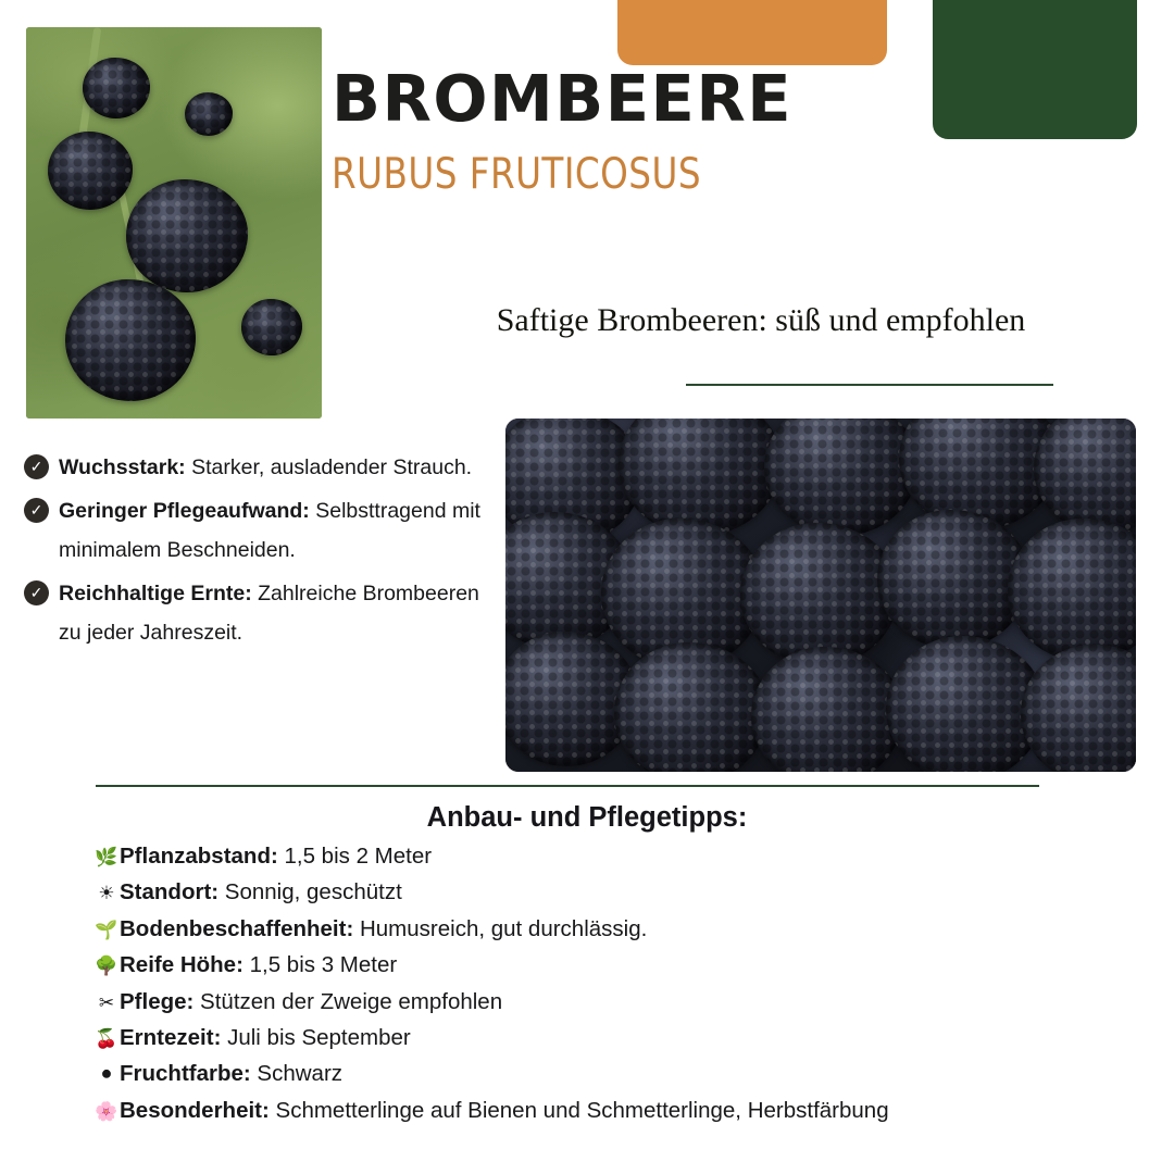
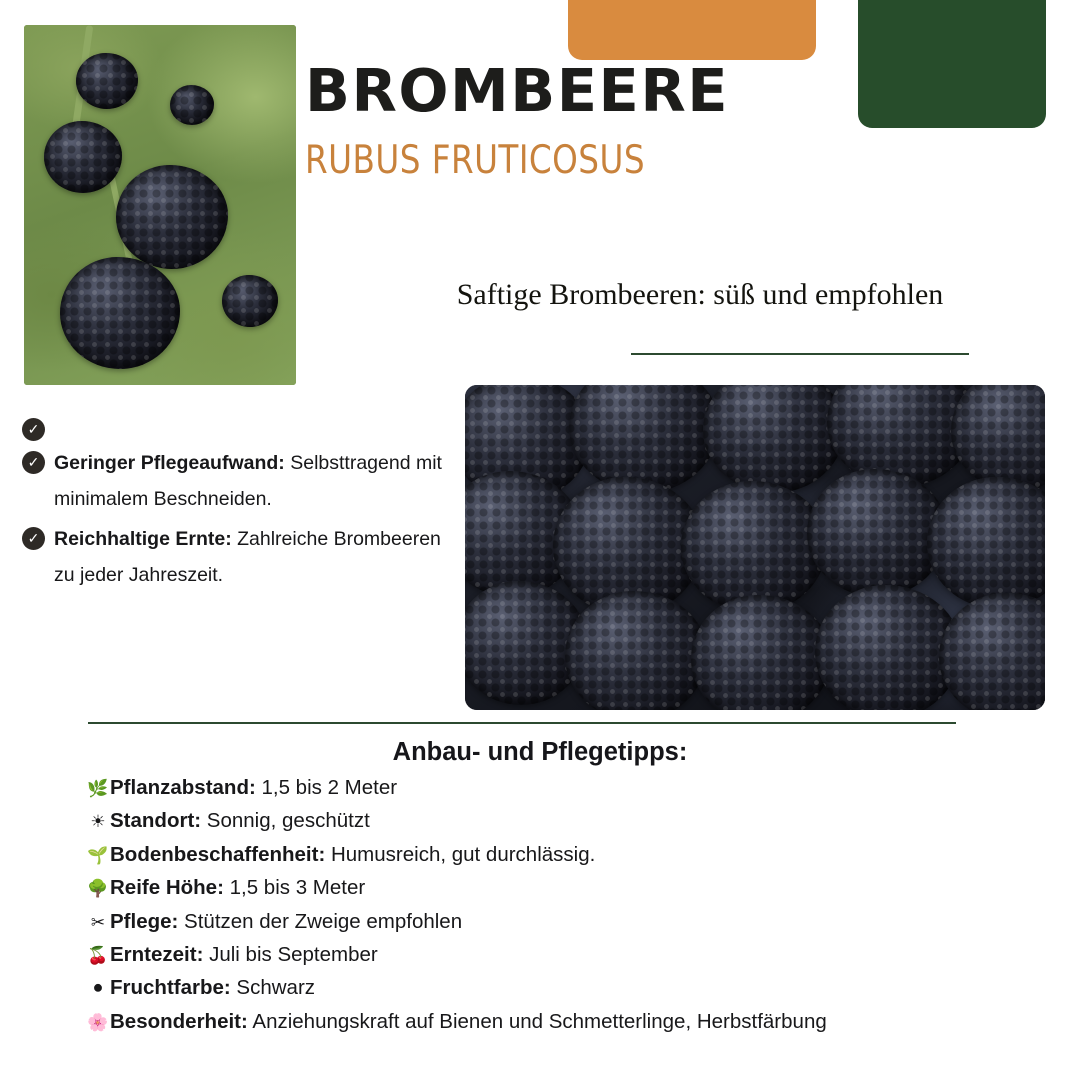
  BROMBEERE
  RUBUS FRUTICOSUS
  Saftige Brombeeren: süß und empfohlen
  ✓
- Wuchsstark: Starker, ausladender Strauch.
  ✓
  Geringer Pflegeaufwand: Selbsttragend mit minimalem Beschneiden.
  ✓
  Reichhaltige Ernte: Zahlreiche Brombeeren zu jeder Jahreszeit.
  Anbau- und Pflegetipps:
  🌿Pflanzabstand: 1,5 bis 2 Meter
  ☀ Standort: Sonnig, geschützt
  🌱Bodenbeschaffenheit: Humusreich, gut durchlässig.
  🌳Reife Höhe: 1,5 bis 3 Meter
  ✂ Pflege: Stützen der Zweige empfohlen
  🍒Erntezeit: Juli bis September
  ⚫ Fruchtfarbe: Schwarz
- 🌸Besonderheit: Schmetterlinge auf Bienen und Schmetterlinge, Herbstfärbung
+ 🌸Besonderheit: Anziehungskraft auf Bienen und Schmetterlinge, Herbstfärbung
